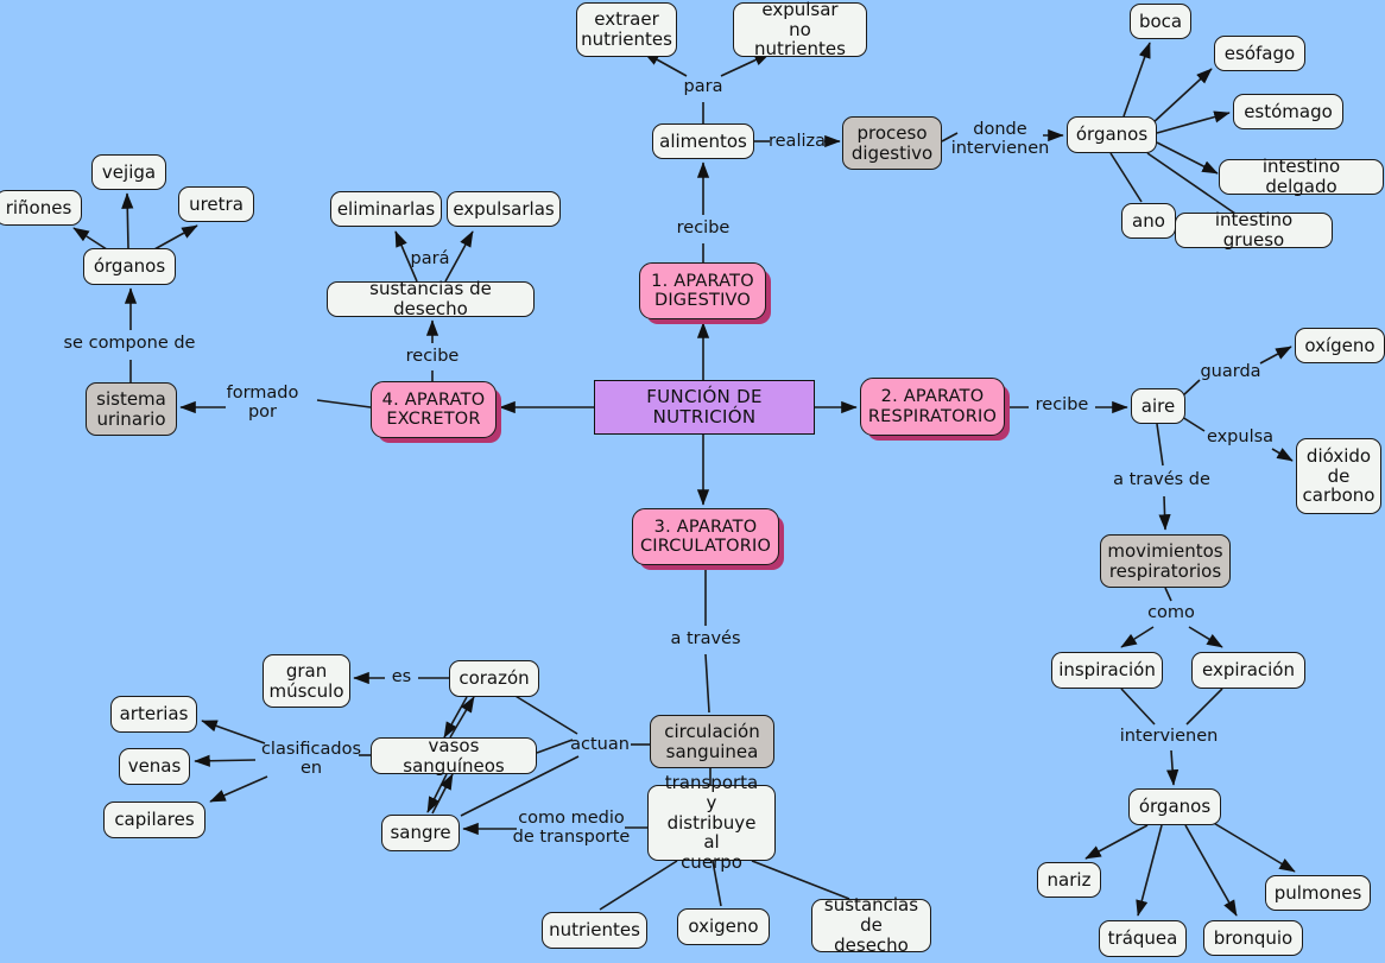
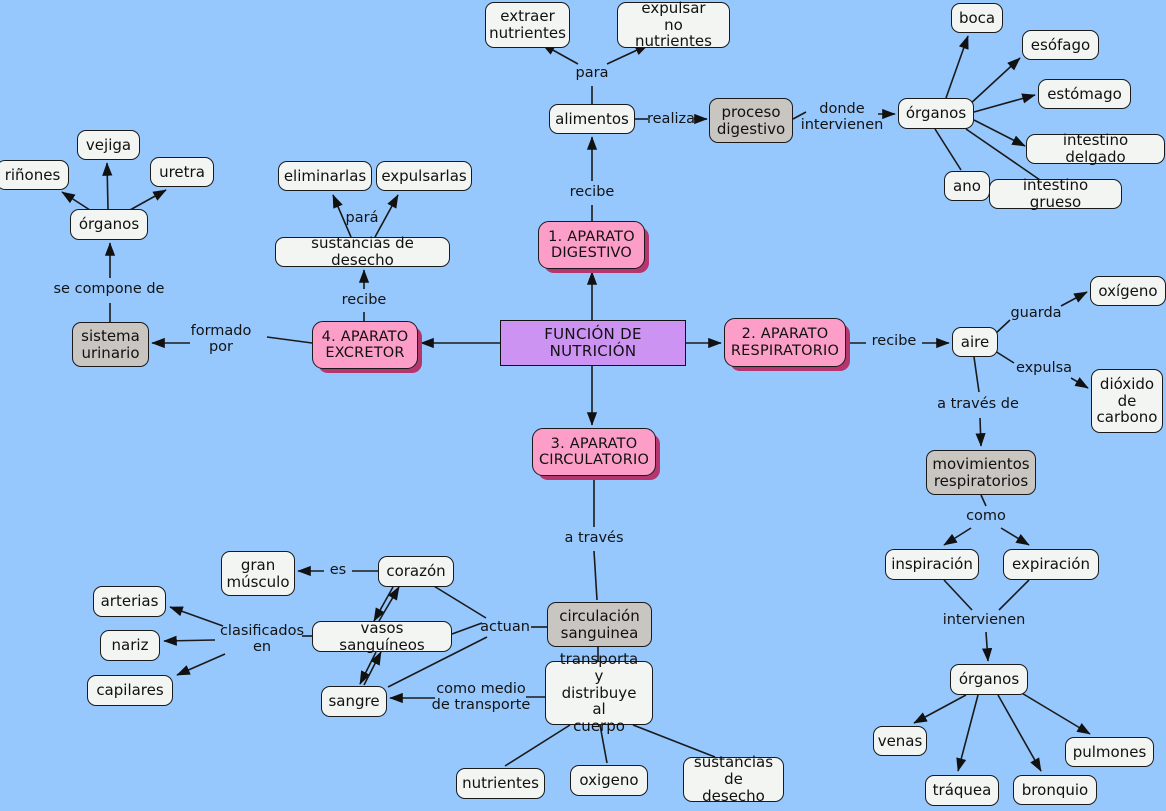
  extraer
  nutrientes
  expulsar
  no nutrientes
  alimentos
  proceso
  digestivo
  órganos
  boca
  esófago
  estómago
  intestino delgado
  intestino grueso
  ano
  1. APARATO
  DIGESTIVO
  FUNCIÓN DE NUTRICIÓN
  2. APARATO
  RESPIRATORIO
  3. APARATO
  CIRCULATORIO
  4. APARATO
  EXCRETOR
  sistema
  urinario
  órganos
  vejiga
  riñones
  uretra
  sustancias de desecho
  eliminarlas
  expulsarlas
  aire
  oxígeno
  dióxido
  de
  carbono
  movimientos
  respiratorios
  inspiración
  expiración
  órganos
- nariz
+ venas
  tráquea
  bronquio
  pulmones
  circulación
  sanguinea
  transporta y
  distribuye al
  cuerpo
  nutrientes
  oxigeno
  sustancias
  de desecho
  corazón
  gran
  músculo
  vasos sanguíneos
  sangre
  arterias
- venas
+ nariz
  capilares
  para
  realiza
  donde
  intervienen
  recibe
  recibe
  guarda
  expulsa
  a través de
  como
  intervienen
  formado
  por
  recibe
  pará
  se compone de
  a través
  actuan
  como medio
  de transporte
  es
  clasificados
  en
